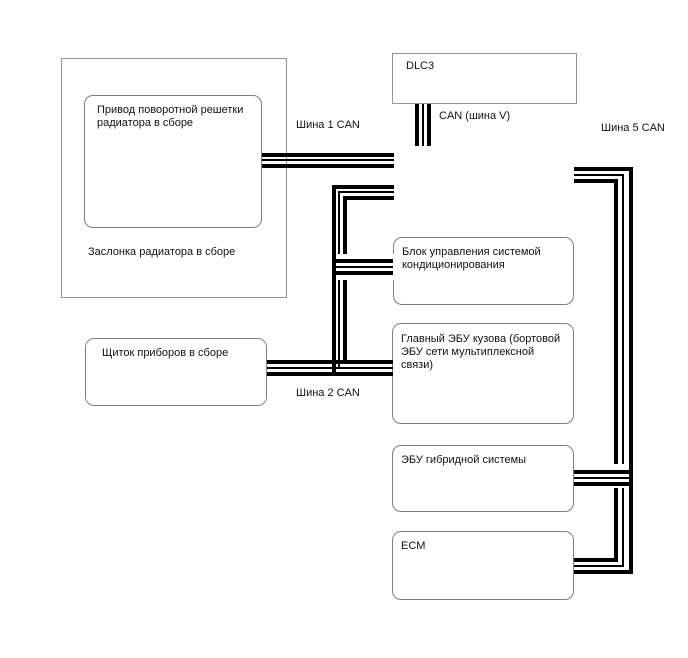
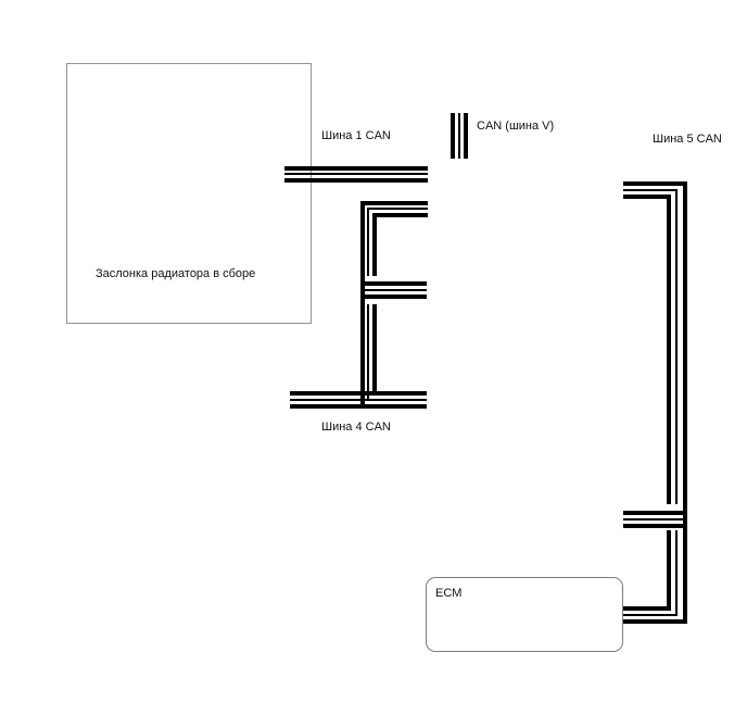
  Заслонка радиатора в сборе
- Привод поворотной решетки радиатора в сборе
- DLC3
- Блок управления системой кондиционирования
- Главный ЭБУ кузова (бортовой ЭБУ сети мультиплексной связи)
- Щиток приборов в сборе
- ЭБУ гибридной системы
  ECM
  Шина 1 CAN
  CAN (шина V)
  Шина 5 CAN
- Шина 2 CAN
+ Шина 4 CAN
